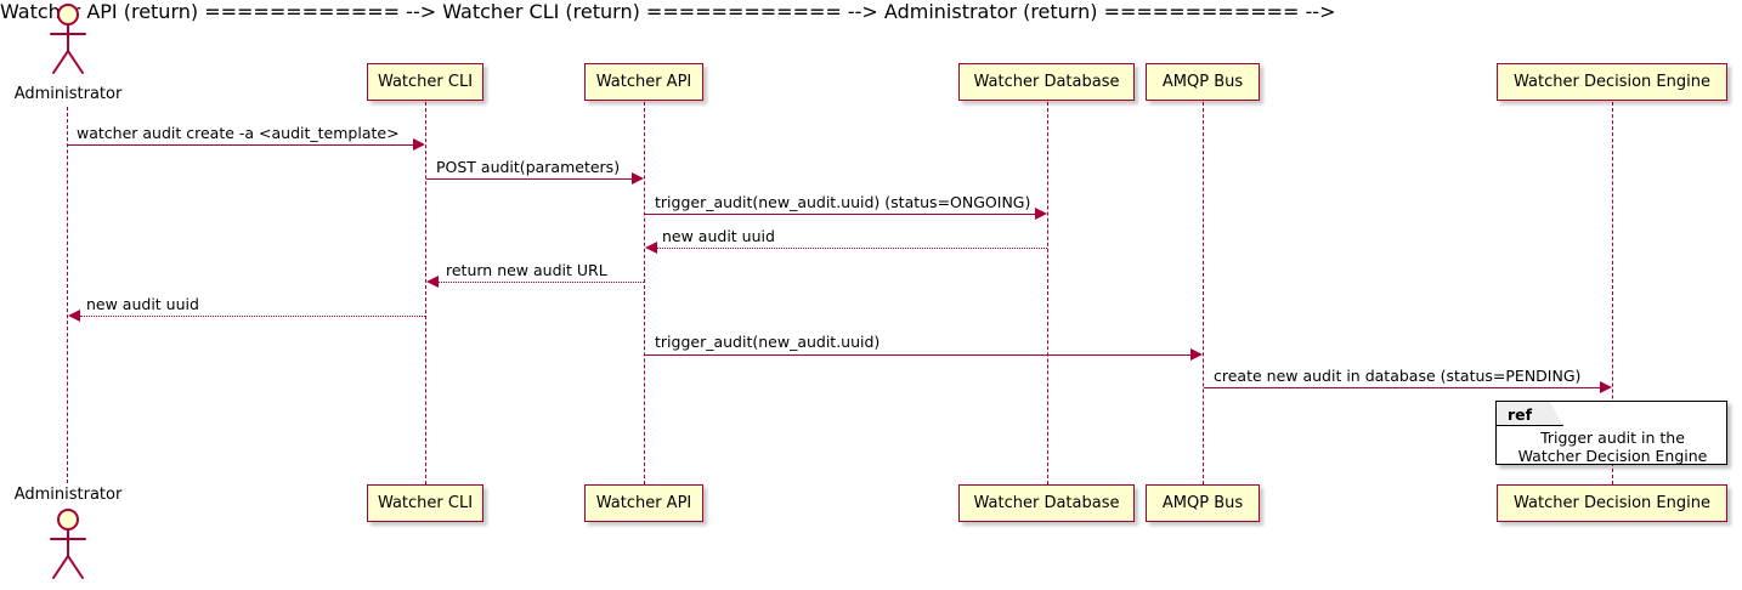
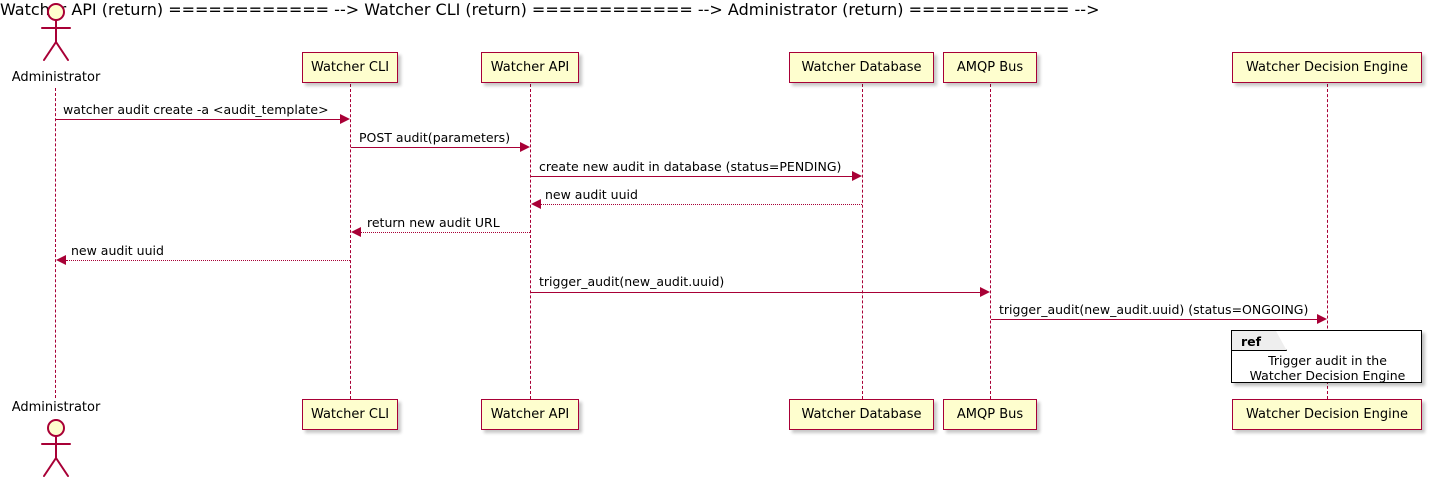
  Administrator
  Administrator
  Watcher CLI
  Watcher API
  Watcher Database
  AMQP Bus
  Watcher Decision Engine
  Watcher CLI
  Watcher API
  Watcher Database
  AMQP Bus
  Watcher Decision Engine
  watcher audit create -a <audit_template>
  POST audit(parameters)
- trigger_audit(new_audit.uuid) (status=ONGOING)
+ create new audit in database (status=PENDING)
  Watcher API (return) ============ -->
  new audit uuid
  Watcher CLI (return) ============ -->
  return new audit URL
  Administrator (return) ============ -->
  new audit uuid
  trigger_audit(new_audit.uuid)
- create new audit in database (status=PENDING)
+ trigger_audit(new_audit.uuid) (status=ONGOING)
  ref
  Trigger audit in the
  Watcher Decision Engine
